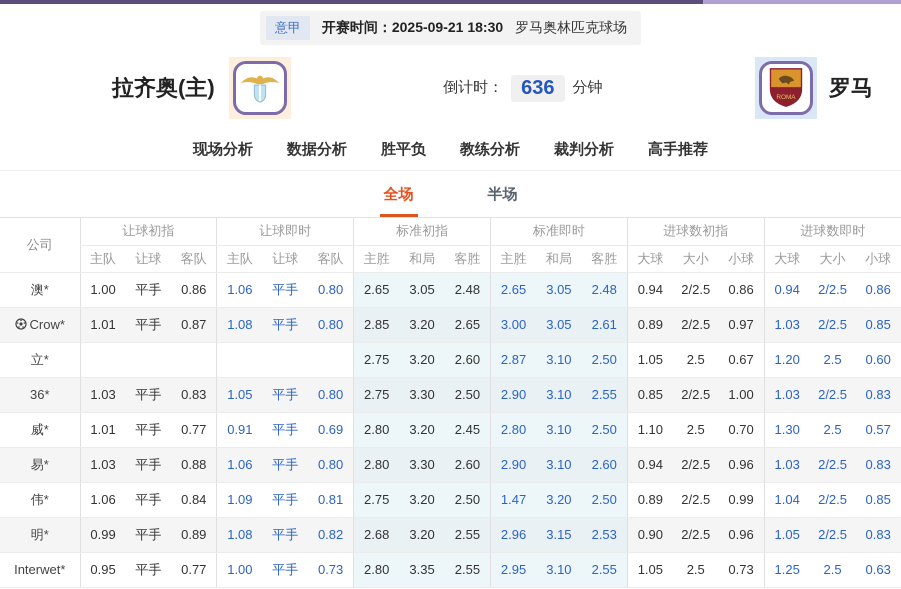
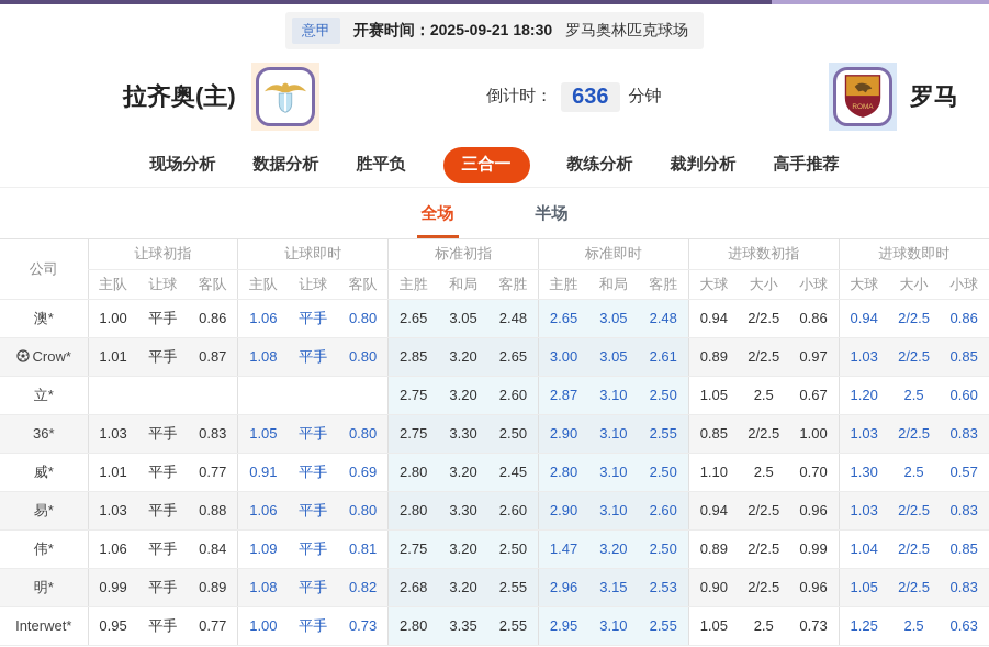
  意甲
  开赛时间：2025-09-21 18:30
  罗马奥林匹克球场
  拉齐奥(主)
  倒计时：
  636
  分钟
  罗马
  现场分析
  数据分析
  胜平负
+ 三合一
  教练分析
  裁判分析
  高手推荐
  全场
  半场
  公司	让球初指	让球即时	标准初指	标准即时	进球数初指	进球数即时
  主队	让球	客队	主队	让球	客队	主胜	和局	客胜	主胜	和局	客胜	大球	大小	小球	大球	大小	小球
  澳*	1.00	平手	0.86	1.06	平手	0.80	2.65	3.05	2.48	2.65	3.05	2.48	0.94	2/2.5	0.86	0.94	2/2.5	0.86
  Crow*	1.01	平手	0.87	1.08	平手	0.80	2.85	3.20	2.65	3.00	3.05	2.61	0.89	2/2.5	0.97	1.03	2/2.5	0.85
  立*							2.75	3.20	2.60	2.87	3.10	2.50	1.05	2.5	0.67	1.20	2.5	0.60
  36*	1.03	平手	0.83	1.05	平手	0.80	2.75	3.30	2.50	2.90	3.10	2.55	0.85	2/2.5	1.00	1.03	2/2.5	0.83
  威*	1.01	平手	0.77	0.91	平手	0.69	2.80	3.20	2.45	2.80	3.10	2.50	1.10	2.5	0.70	1.30	2.5	0.57
  易*	1.03	平手	0.88	1.06	平手	0.80	2.80	3.30	2.60	2.90	3.10	2.60	0.94	2/2.5	0.96	1.03	2/2.5	0.83
  伟*	1.06	平手	0.84	1.09	平手	0.81	2.75	3.20	2.50	1.47	3.20	2.50	0.89	2/2.5	0.99	1.04	2/2.5	0.85
  明*	0.99	平手	0.89	1.08	平手	0.82	2.68	3.20	2.55	2.96	3.15	2.53	0.90	2/2.5	0.96	1.05	2/2.5	0.83
  Interwet*	0.95	平手	0.77	1.00	平手	0.73	2.80	3.35	2.55	2.95	3.10	2.55	1.05	2.5	0.73	1.25	2.5	0.63
